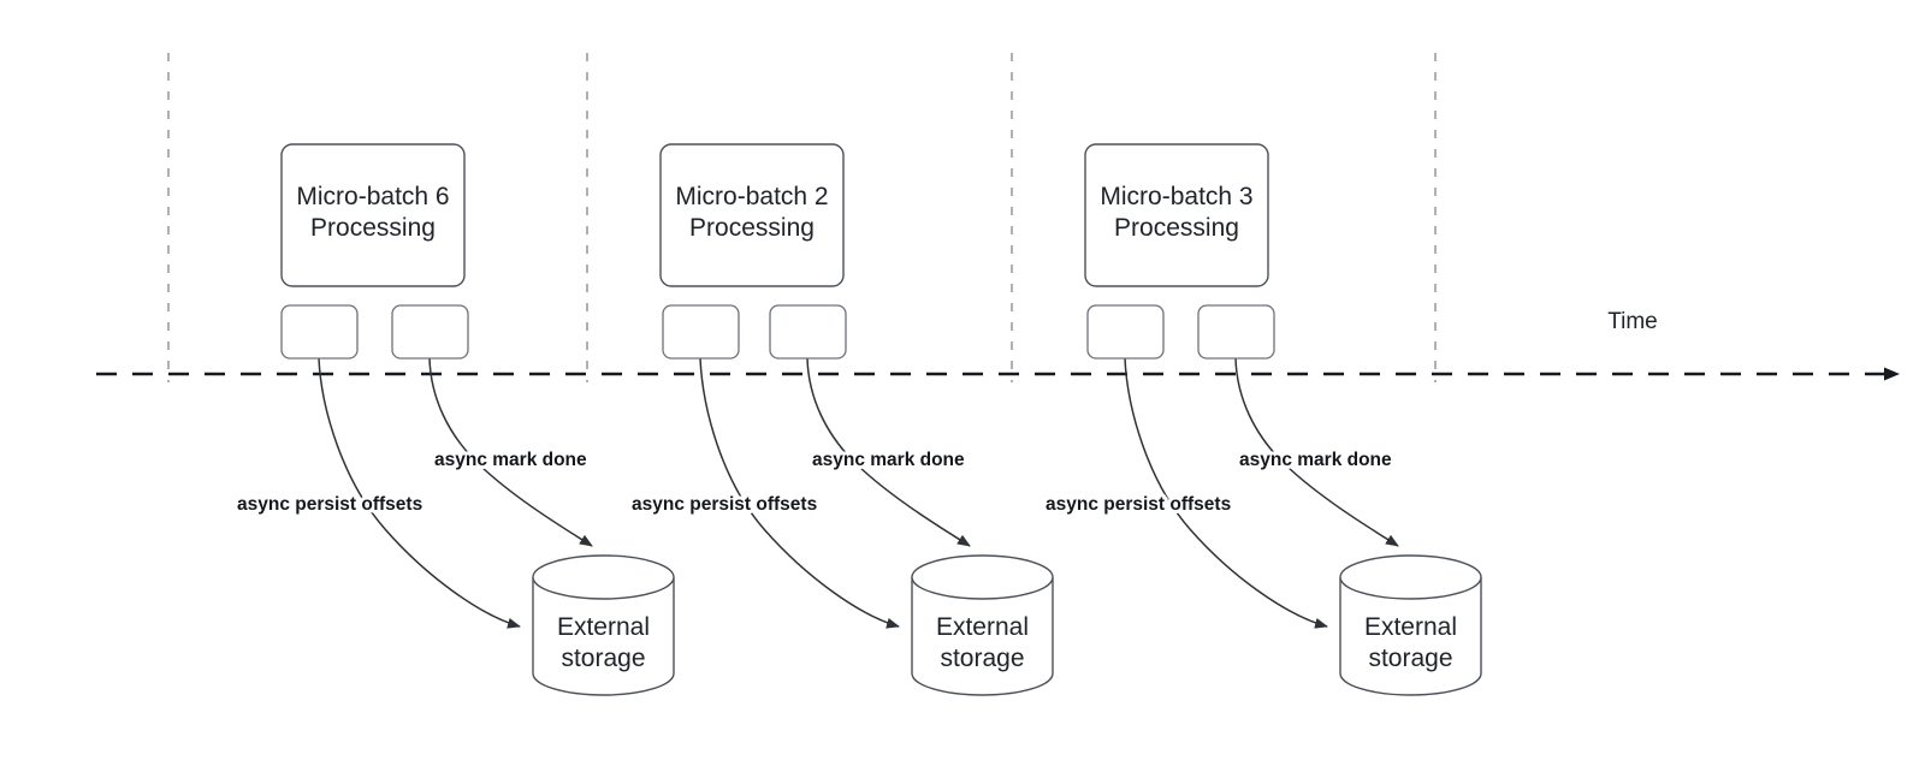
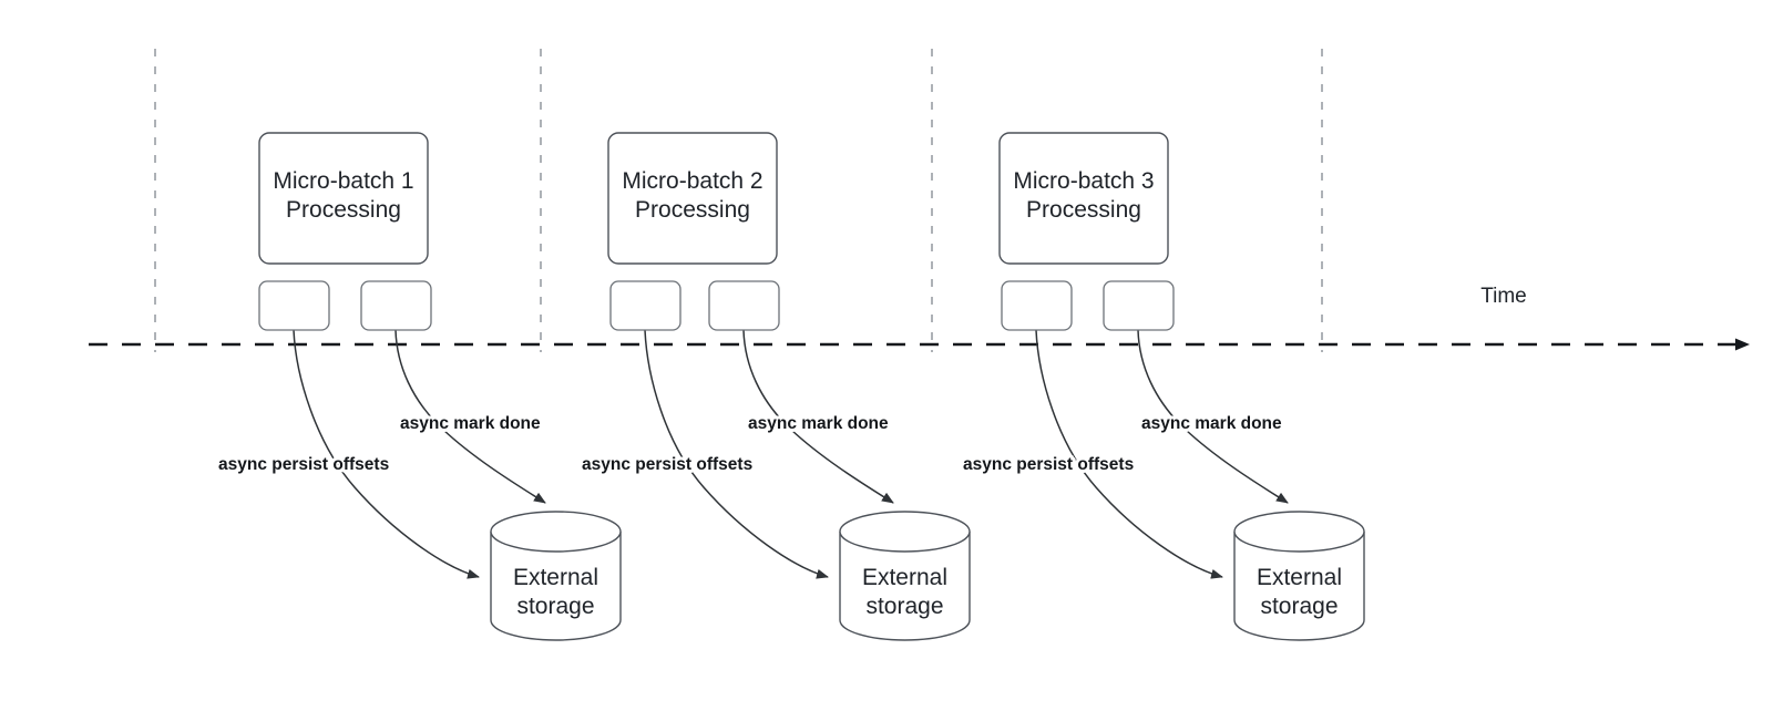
  Time
- Micro-batch 6
+ Micro-batch 1
  Processing
  External
  storage
  async persist offsets
  async mark done
  Micro-batch 2
  Processing
  External
  storage
  async persist offsets
  async mark done
  Micro-batch 3
  Processing
  External
  storage
  async persist offsets
  async mark done
